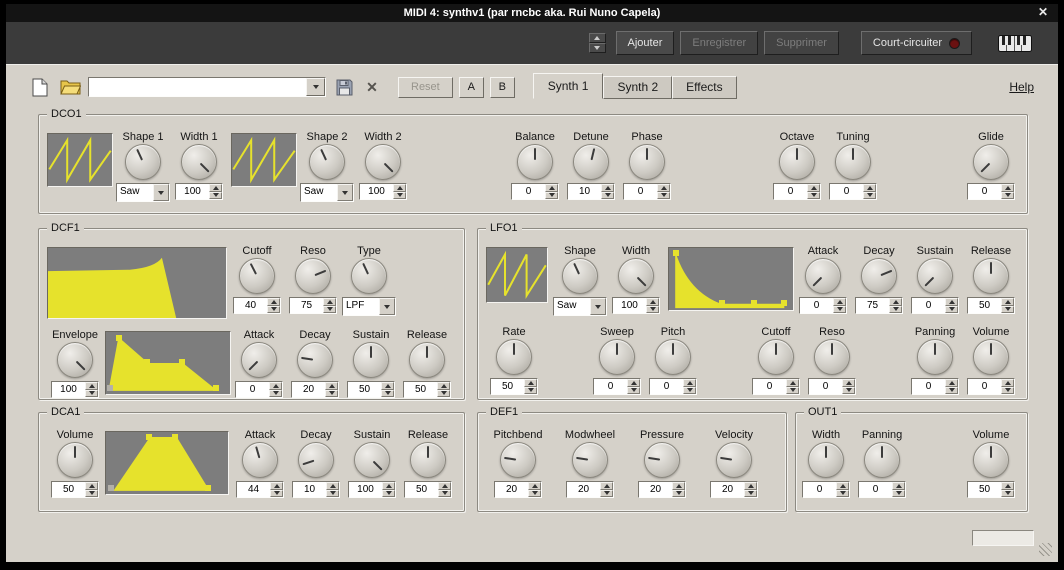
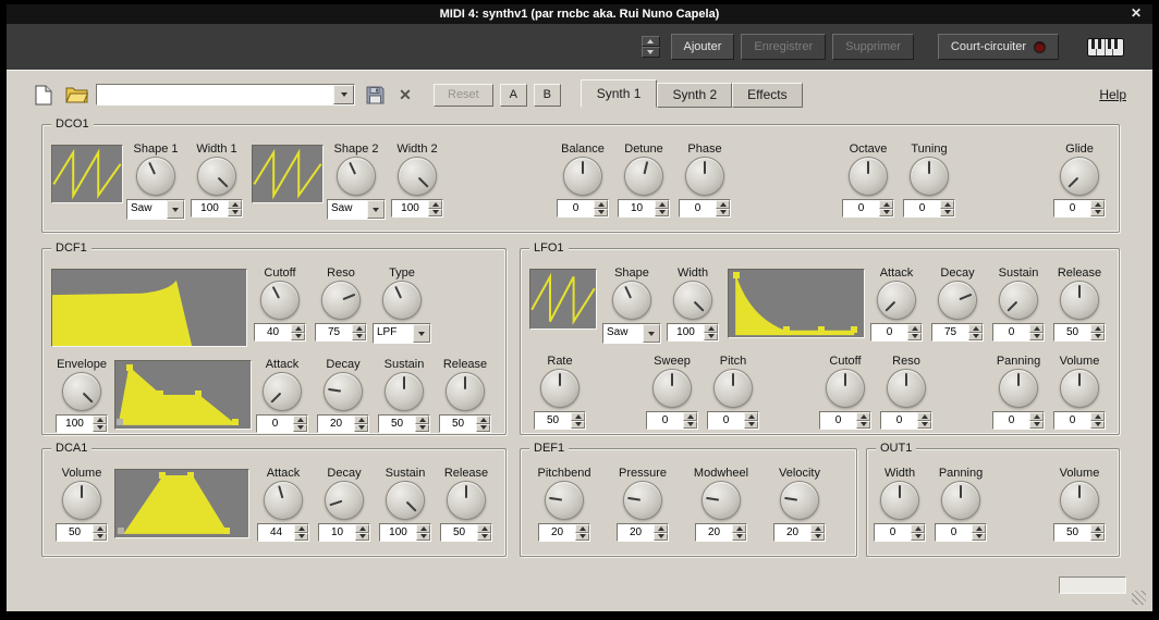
  MIDI 4: synthv1 (par rncbc aka. Rui Nuno Capela)
  ✕
  Ajouter
  Enregistrer
  Supprimer
  Court-circuiter
  ✕
  Reset
  A
  B
  Synth 1
  Synth 2
  Effects
  Help
  DCO1
  Shape 1
  Saw
  Width 1
  100
  Shape 2
  Saw
  Width 2
  100
  Balance
  0
  Detune
  10
  Phase
  0
  Octave
  0
  Tuning
  0
  Glide
  0
  DCF1
  Cutoff
  40
  Reso
  75
  Type
  LPF
  Envelope
  100
  Attack
  0
  Decay
  20
  Sustain
  50
  Release
  50
  LFO1
  Shape
  Saw
  Width
  100
  Attack
  0
  Decay
  75
  Sustain
  0
  Release
  50
  Rate
  50
  Sweep
  0
  Pitch
  0
  Cutoff
  0
  Reso
  0
  Panning
  0
  Volume
  0
  DCA1
  Volume
  50
  Attack
  44
  Decay
  10
  Sustain
  100
  Release
  50
  DEF1
  Pitchbend
  20
- Modwheel
+ Pressure
  20
- Pressure
+ Modwheel
  20
  Velocity
  20
  OUT1
  Width
  0
  Panning
  0
  Volume
  50
